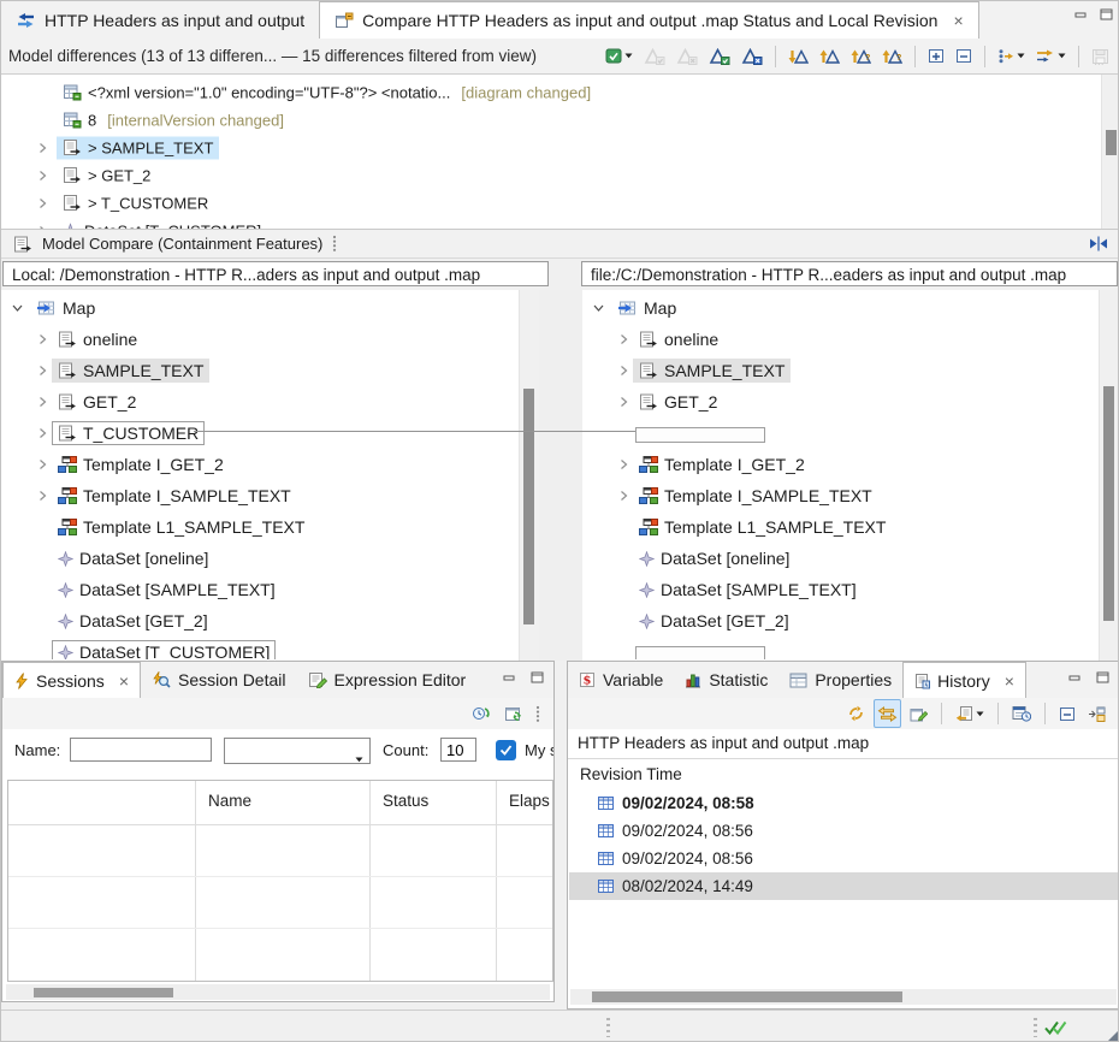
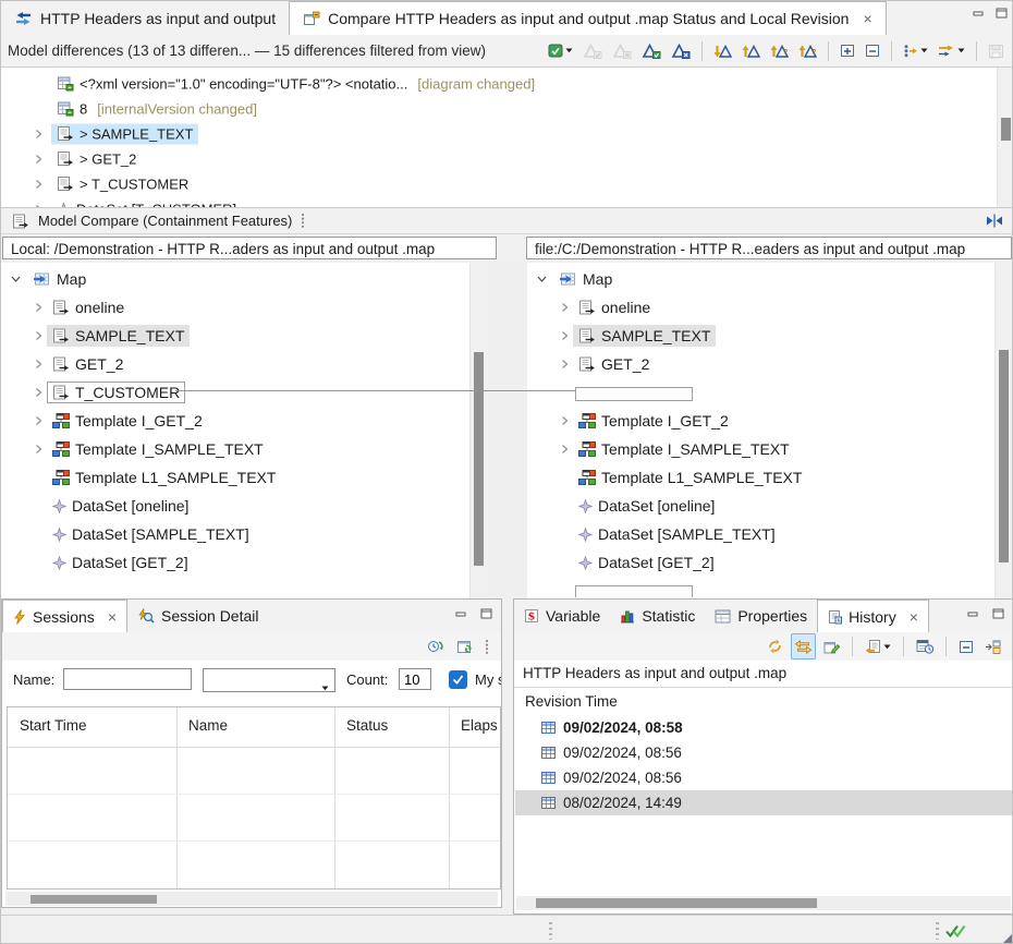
  HTTP Headers as input and output
  Compare HTTP Headers as input and output .map Status and Local Revision
  ×
  Model differences (13 of 13 differen... — 15 differences filtered from view)
  <?xml version="1.0" encoding="UTF-8"?> <notatio...
  [diagram changed]
  8
  [internalVersion changed]
  > SAMPLE_TEXT
  > GET_2
  > T_CUSTOMER
  Model Compare (Containment Features)
  Local: /Demonstration - HTTP R...aders as input and output .map
  file:/C:/Demonstration - HTTP R...eaders as input and output .map
  Map
  oneline
  SAMPLE_TEXT
  GET_2
  T_CUSTOMER
  Template I_GET_2
  Template I_SAMPLE_TEXT
  Template L1_SAMPLE_TEXT
  DataSet [oneline]
  DataSet [SAMPLE_TEXT]
  DataSet [GET_2]
- DataSet [T_CUSTOMER]
  Map
  oneline
  SAMPLE_TEXT
  GET_2
  Template I_GET_2
  Template I_SAMPLE_TEXT
  Template L1_SAMPLE_TEXT
  DataSet [oneline]
  DataSet [SAMPLE_TEXT]
  DataSet [GET_2]
  Sessions
  ×
  Session Detail
- Expression Editor
  Name:
  Count:
  10
+ Start Time
  Name
  Status
  Elaps
  $
  Variable
  Statistic
  Properties
  History
  ×
  HTTP Headers as input and output .map
  Revision Time
  09/02/2024, 08:58
  09/02/2024, 08:56
  09/02/2024, 08:56
  08/02/2024, 14:49
